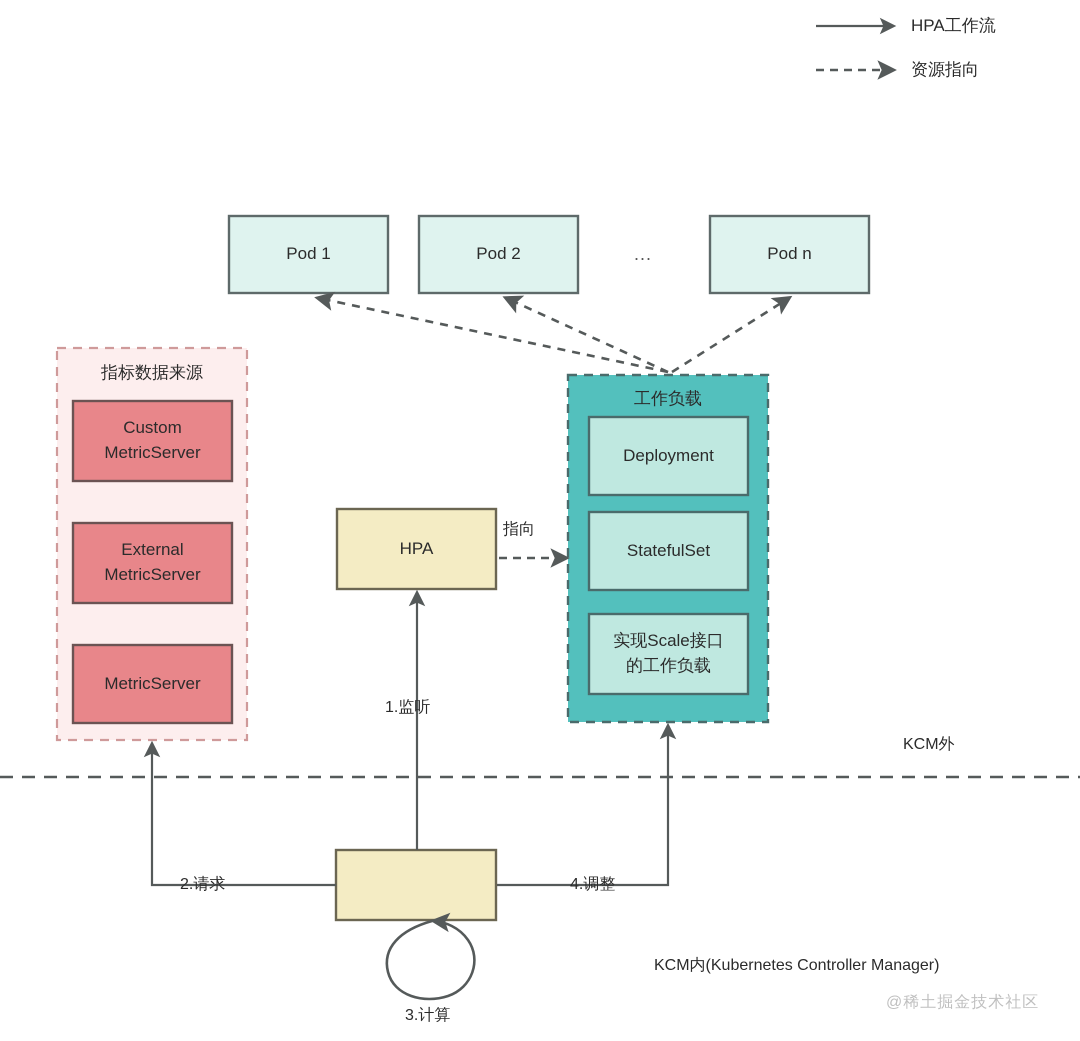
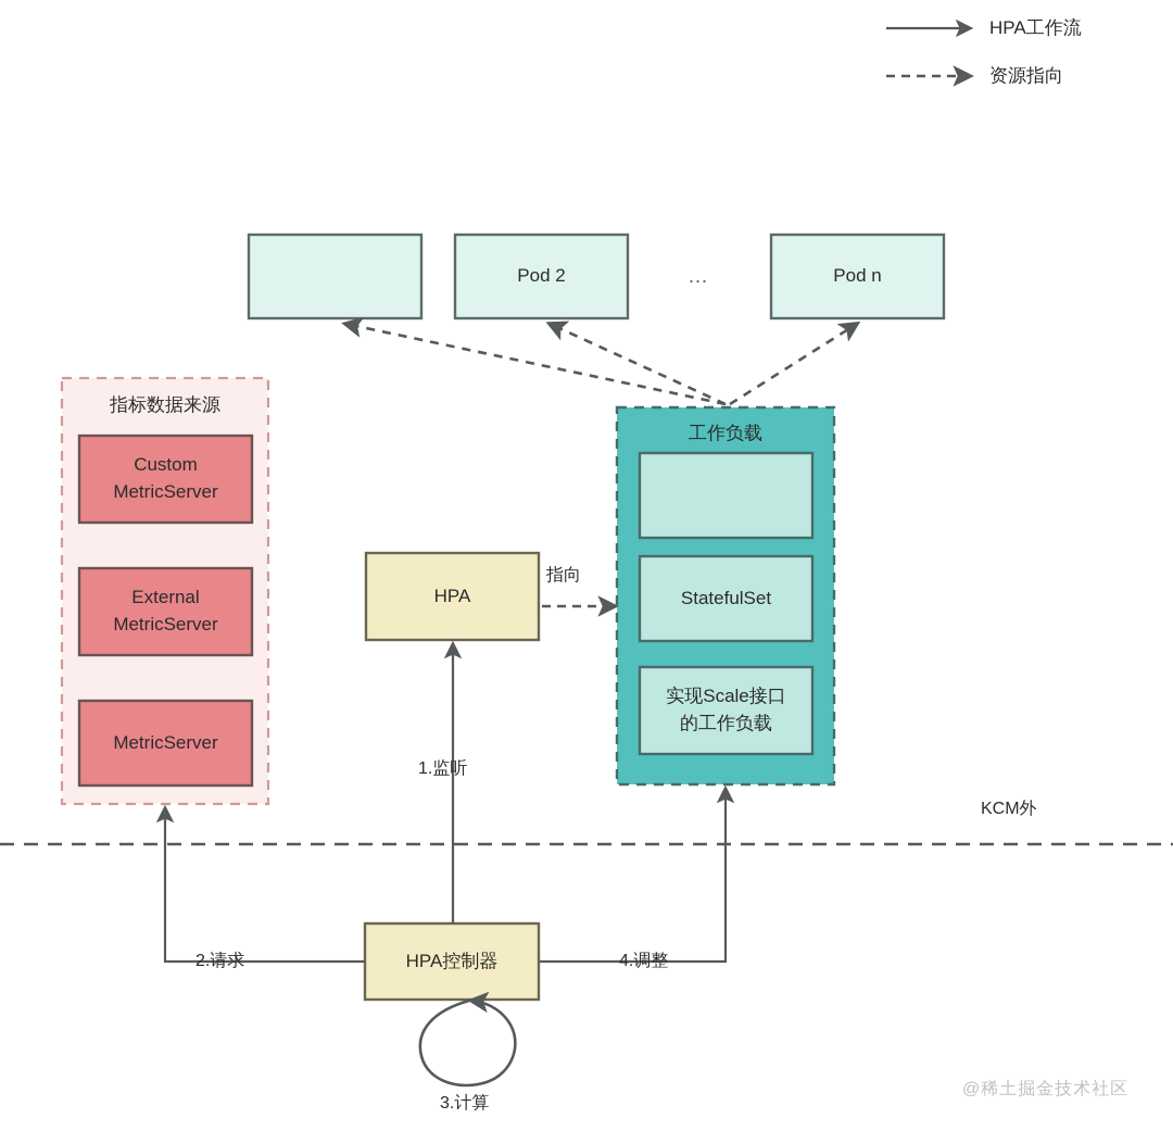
  HPA工作流
  资源指向
- Pod 1
  Pod 2
  Pod n
  ...
  指标数据来源
  Custom
  MetricServer
  External
  MetricServer
  MetricServer
  工作负载
- Deployment
  StatefulSet
  实现Scale接口
  的工作负载
  HPA
+ HPA控制器
  指向
  1.监听
  2.请求
  3.计算
  4.调整
  KCM外
- KCM内(Kubernetes Controller Manager)
  @稀土掘金技术社区
